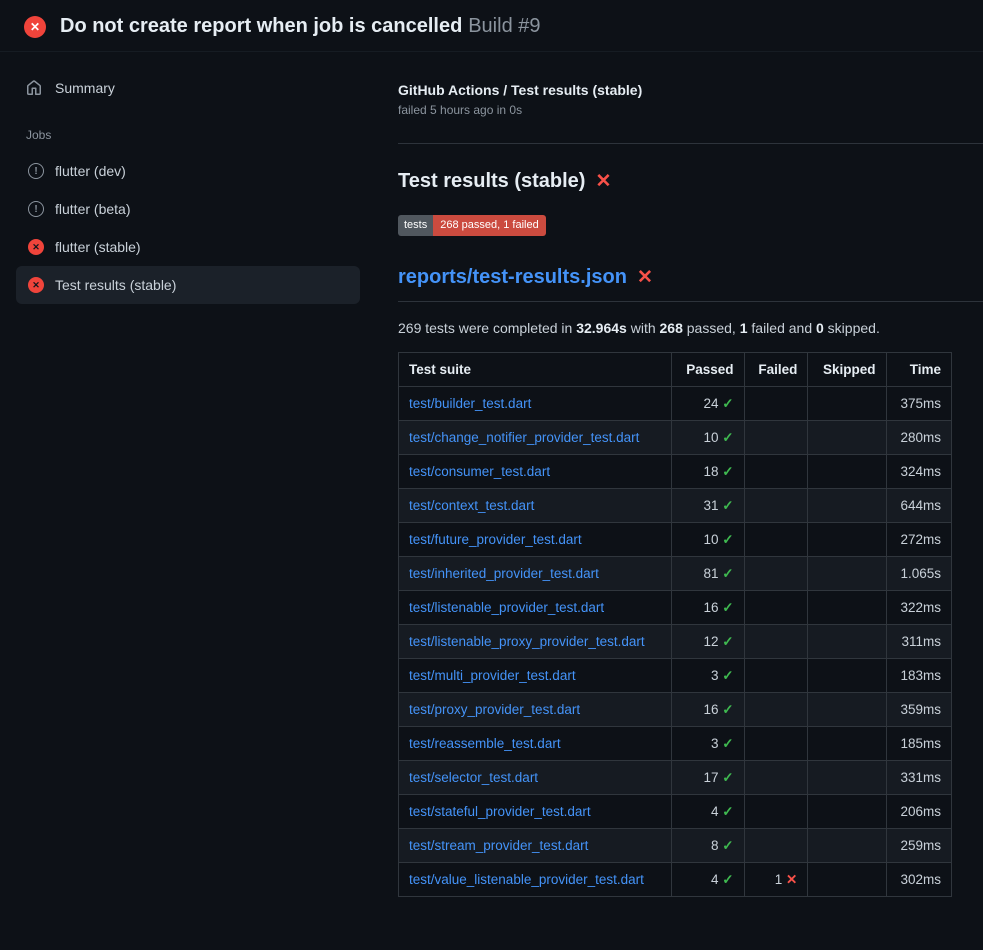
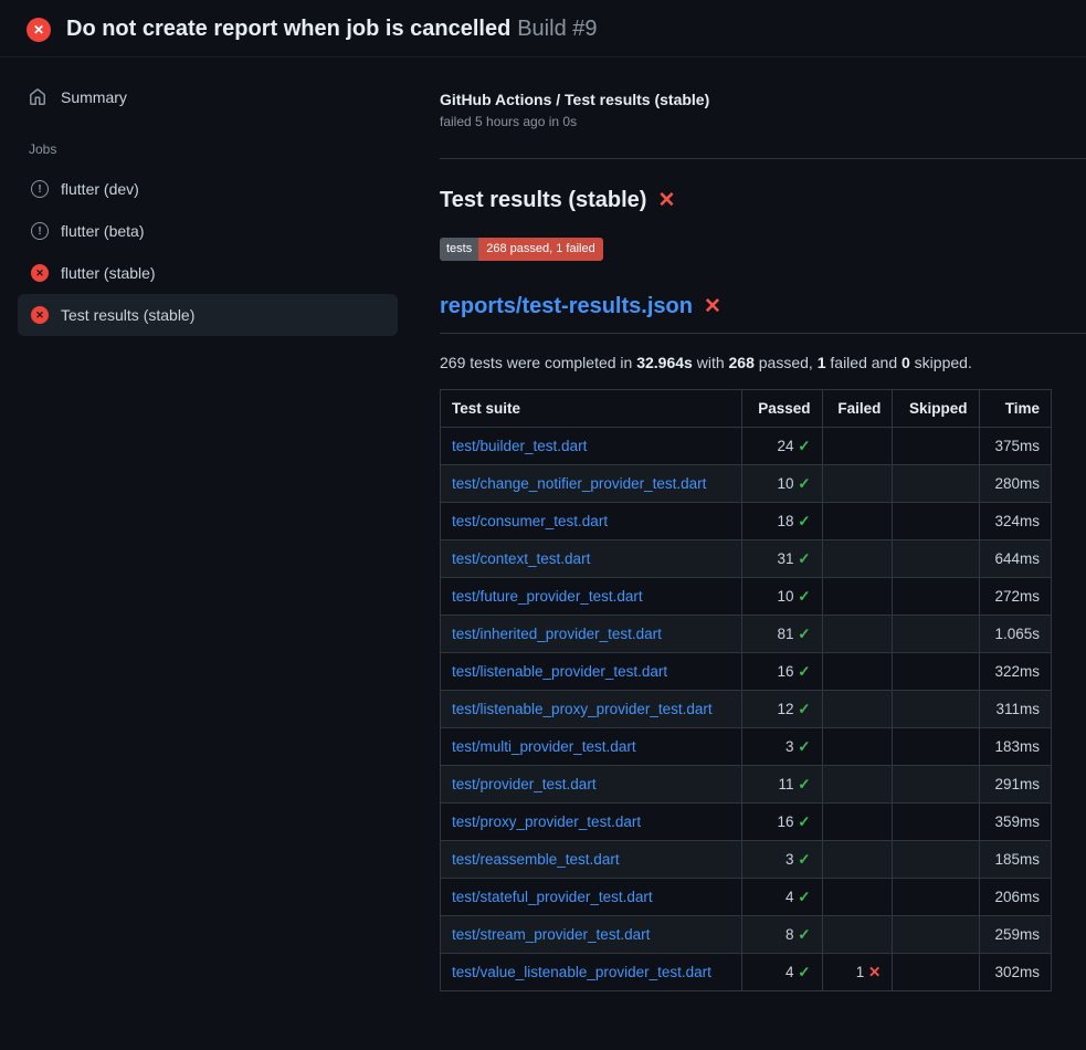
  ✕
  Do not create report when job is cancelled Build #9
  Summary
  Jobs
  !
  flutter (dev)
  !
  flutter (beta)
  ✕
  flutter (stable)
  ✕
  Test results (stable)
  GitHub Actions / Test results (stable)
  failed 5 hours ago in 0s
  Test results (stable)
  ✕
  tests
  268 passed, 1 failed
  reports/test-results.json
  ✕
  269 tests were completed in 32.964s with 268 passed, 1 failed and 0 skipped.
  Test suite	Passed	Failed	Skipped	Time
  test/builder_test.dart	24 ✓			375ms
  test/change_notifier_provider_test.dart	10 ✓			280ms
  test/consumer_test.dart	18 ✓			324ms
  test/context_test.dart	31 ✓			644ms
  test/future_provider_test.dart	10 ✓			272ms
  test/inherited_provider_test.dart	81 ✓			1.065s
  test/listenable_provider_test.dart	16 ✓			322ms
  test/listenable_proxy_provider_test.dart	12 ✓			311ms
  test/multi_provider_test.dart	3 ✓			183ms
+ test/provider_test.dart	11 ✓			291ms
  test/proxy_provider_test.dart	16 ✓			359ms
  test/reassemble_test.dart	3 ✓			185ms
- test/selector_test.dart	17 ✓			331ms
  test/stateful_provider_test.dart	4 ✓			206ms
  test/stream_provider_test.dart	8 ✓			259ms
  test/value_listenable_provider_test.dart	4 ✓	1 ✕		302ms
